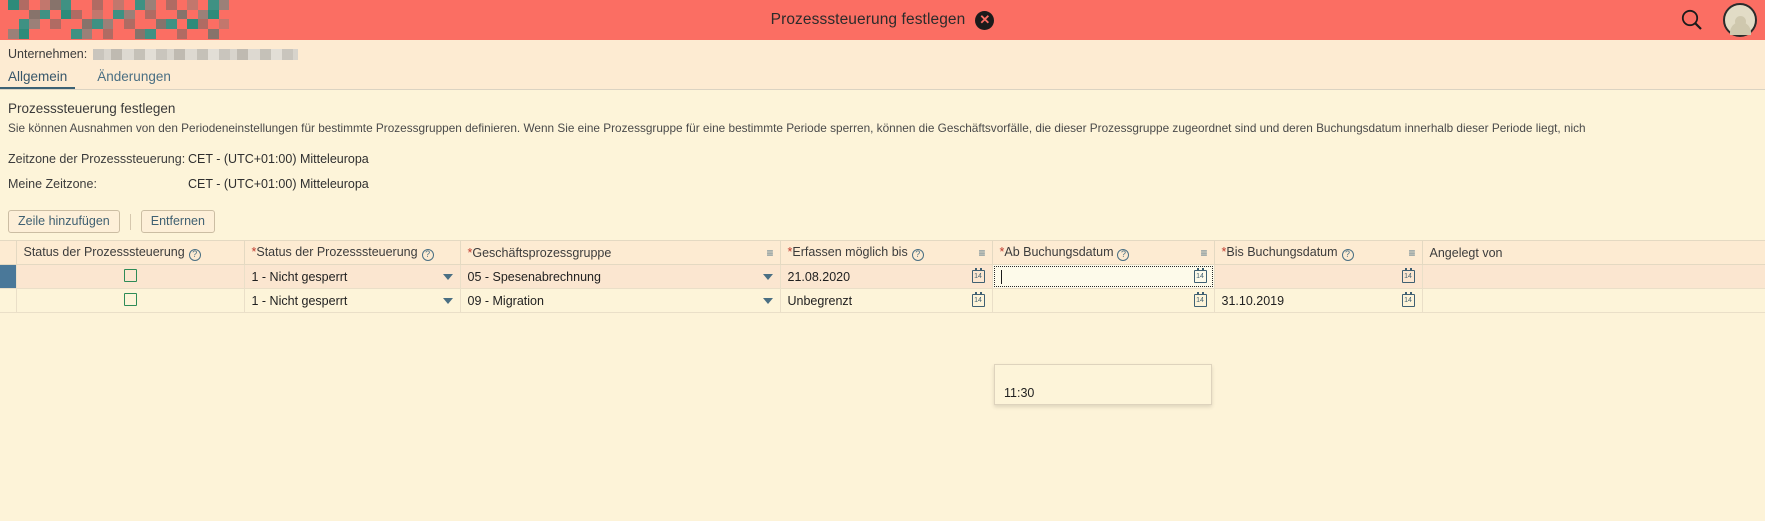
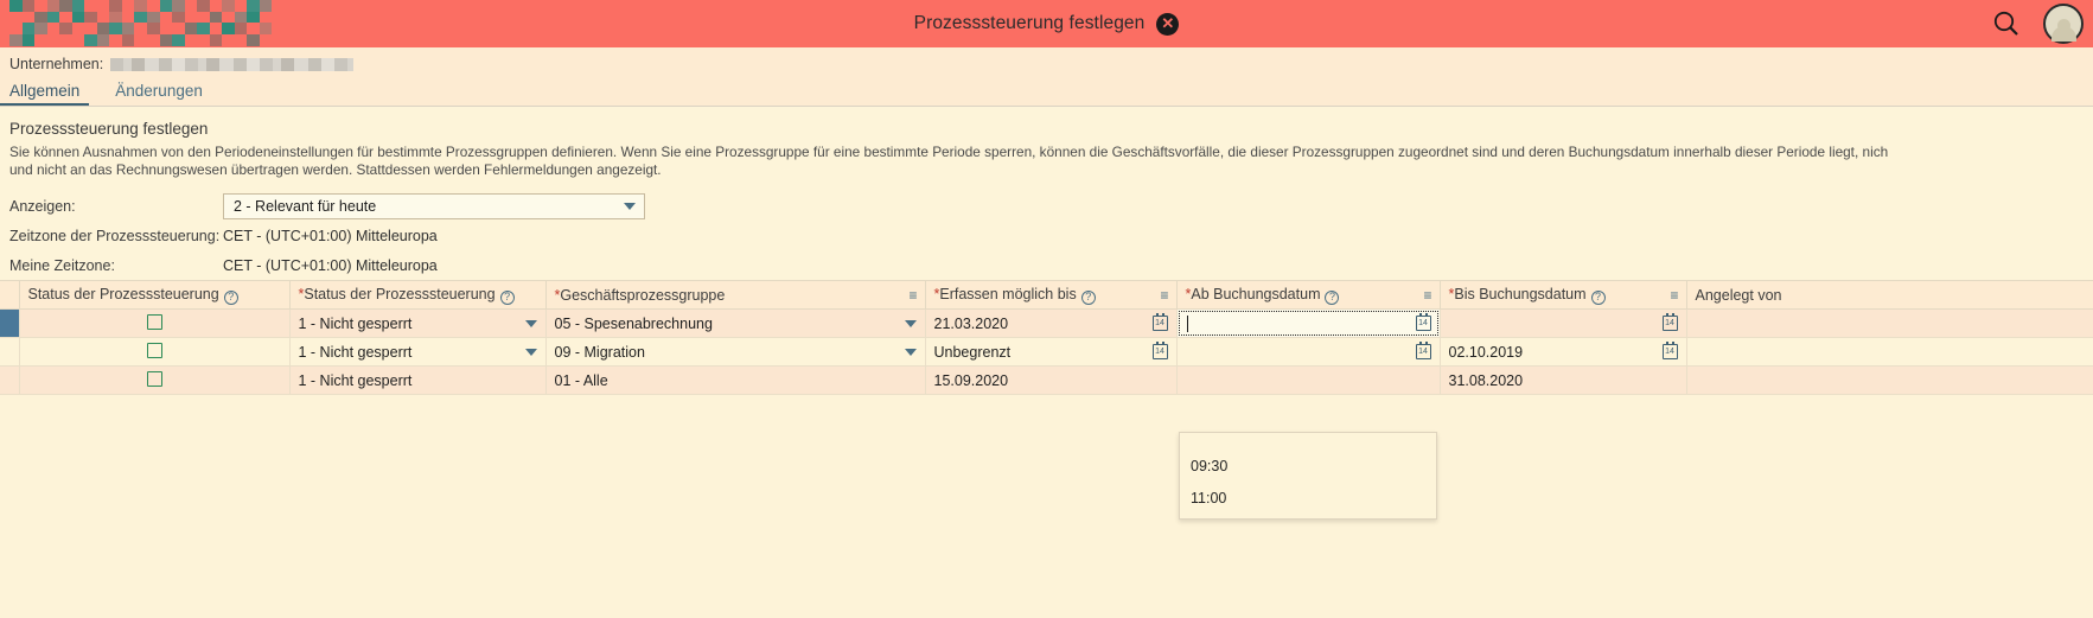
  Prozesssteuerung festlegen
  ✕
  Unternehmen:
  Allgemein
  Änderungen
  Prozesssteuerung festlegen
- Sie können Ausnahmen von den Periodeneinstellungen für bestimmte Prozessgruppen definieren. Wenn Sie eine Prozessgruppe für eine bestimmte Periode sperren, können die Geschäftsvorfälle, die dieser Prozessgruppe zugeordnet sind und deren Buchungsdatum innerhalb dieser Periode liegt, nich
+ Sie können Ausnahmen von den Periodeneinstellungen für bestimmte Prozessgruppen definieren. Wenn Sie eine Prozessgruppe für eine bestimmte Periode sperren, können die Geschäftsvorfälle, die dieser Prozessgruppen zugeordnet sind und deren Buchungsdatum innerhalb dieser Periode liegt, nich
+ und nicht an das Rechnungswesen übertragen werden. Stattdessen werden Fehlermeldungen angezeigt.
+ Anzeigen:
+ 2 - Relevant für heute
  Zeitzone der Prozesssteuerung:
  CET - (UTC+01:00) Mitteleuropa
  Meine Zeitzone:
  CET - (UTC+01:00) Mitteleuropa
- Zeile hinzufügen
- Entfernen
  	Status der Prozesssteuerung ?	*Status der Prozesssteuerung ?	*Geschäftsprozessgruppe ≡	*Erfassen möglich bis ? ≡	*Ab Buchungsdatum ? ≡	*Bis Buchungsdatum ? ≡	Angelegt von
- 		1 - Nicht gesperrt	05 - Spesenabrechnung	21.08.2020
+ 		1 - Nicht gesperrt	05 - Spesenabrechnung	21.03.2020
- 		1 - Nicht gesperrt	09 - Migration	Unbegrenzt		31.10.2019
+ 		1 - Nicht gesperrt	09 - Migration	Unbegrenzt		02.10.2019
+ 		1 - Nicht gesperrt	01 - Alle	15.09.2020		31.08.2020
+ 09:30
- 11:30
+ 11:00
